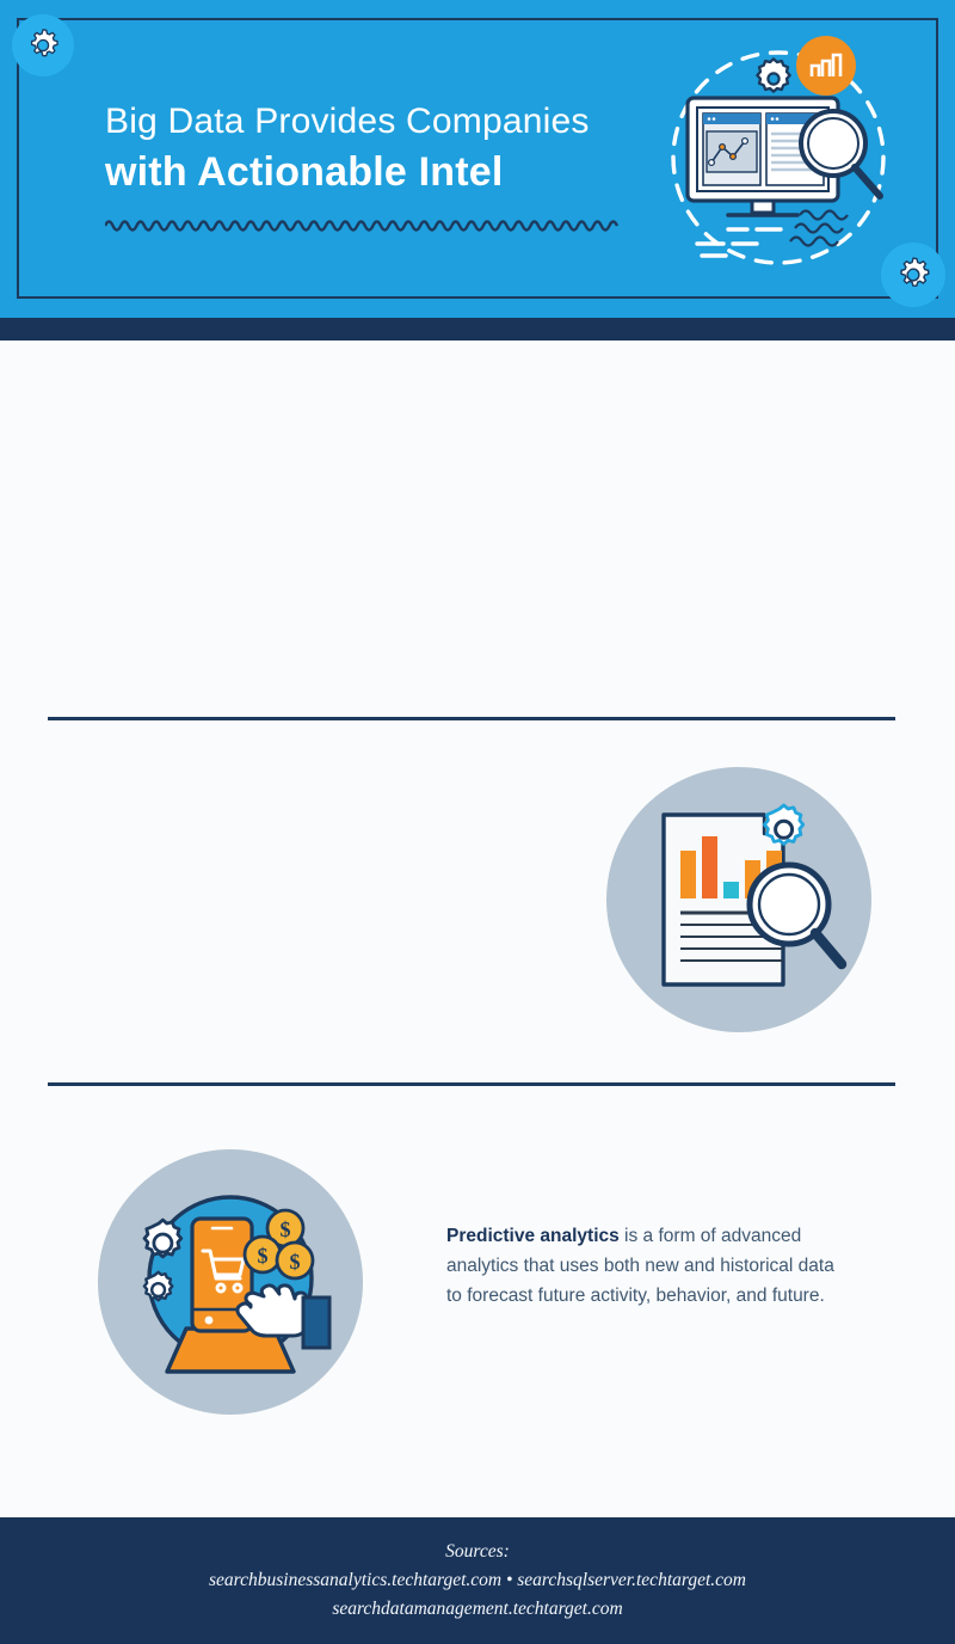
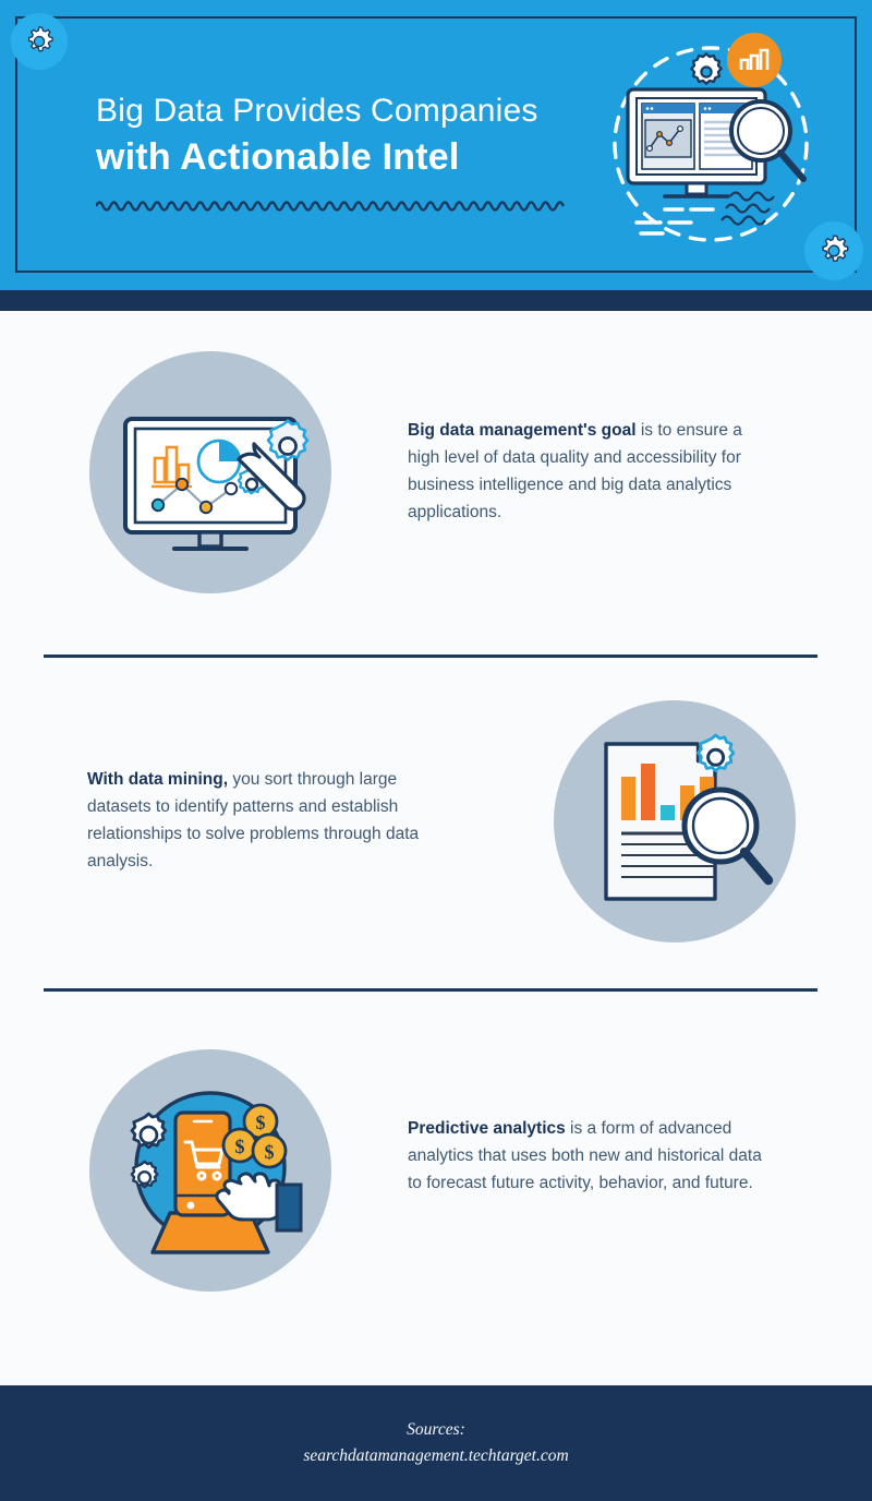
  Big Data Provides Companies
  with Actionable Intel
+ Big data management's goal is to ensure a high level of data quality and accessibility for business intelligence and big data analytics applications.
+ With data mining, you sort through large datasets to identify patterns and establish relationships to solve problems through data analysis.
  $
  $
  $
  Predictive analytics is a form of advanced analytics that uses both new and historical data to forecast future activity, behavior, and future.
  Sources:
- searchbusinessanalytics.techtarget.com • searchsqlserver.techtarget.com
  searchdatamanagement.techtarget.com
